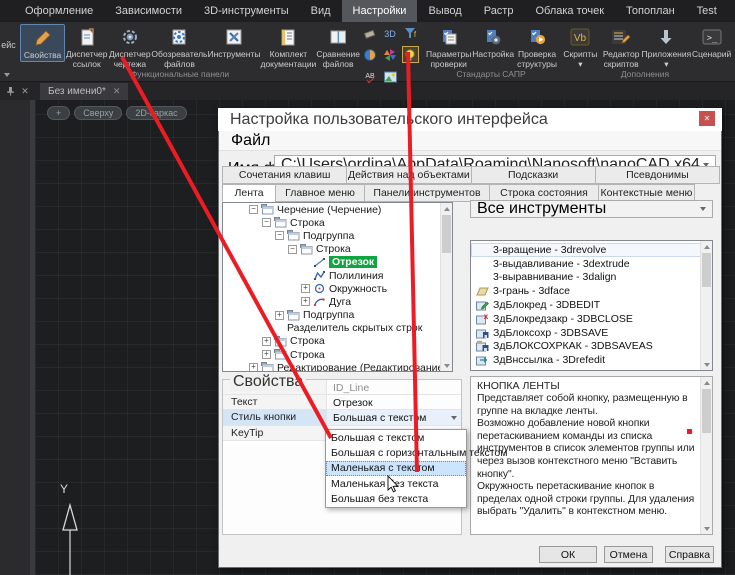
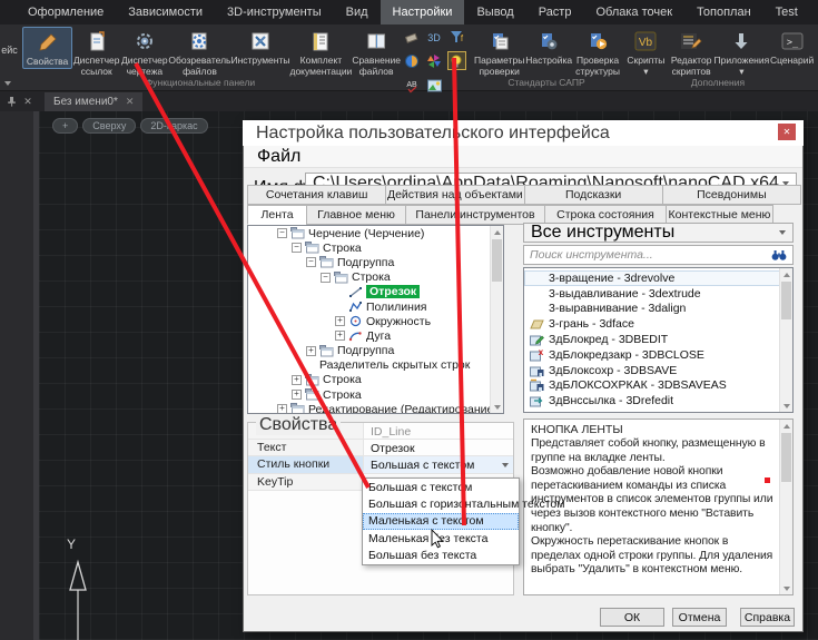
  Оформление
  Зависимости
  3D-инструменты
  Вид
  Настройки
  Вывод
  Растр
  Облака точек
  Топоплан
  Test
  Свойства
  Диспетчер
  ссылок
  Диспетчер
  четежа
  Обозреватель
  файлов
  Инструменты
  Комплект
  документации
  Сравнение
  файлов
  Параметры
  проверки
  Настройка
  Проверка
  структуры
  Vb
  Скрипты
  ▾
  Редактор
  скриптов
  Приложения
  ▾
  >_
  Сценарий
  3D
  f
  ейс
  ✕
  Без имени0*
  ✕
  +
  Сверху
  2D-аркас
  Y
  Настройка пользователского интерфейса
  ✕
  Файл
  Сочетания клавиш
  Действия на объектами
  Подсказки
  Псевдонимы
  Лента
  Главное меню
  Панели инструментов
  Строка состояния
  Контекстные меню
  −
  Черчение (Черчение)
  −
  Строка
  −
  Подгруппа
  −
  Строка
  Отрезок
  Полилиния
  +
  Окружность
  +
  Дуга
  +
  Подгруппа
  Разделитель скрытых стрк
  +
  Строка
  +
  Строка
  +
  Реактирование (Редактировани
  Все инструменты
+ Поиск инструмента...
  3-вращение - 3drevolve
  3-выдавливание - 3dextrude
  3-выравнивание - 3dalign
  3-грань - 3dface
  ЗдБлокред - 3DBEDIT
  x
  ЗдБлокредзакр - 3DBCLOSE
  ЗдБлоксохр - 3DBSAVE
  ЗдБЛОКСОХРКАК - 3DBSAVEAS
  ЗдВнссылка - 3Drefedit
  ID_Line
  Текст
  Отрезок
  Стиль кнопки
  Большая с текстм
  KeyTip
  Свойств
  КНОПКА ЛЕНТЫ
  Представляет собой кнопку, размещенную в группе на вкладке ленты.
  Возможно добавление новой кнопки перетаскиванием команды из списка инструментов в список элементов группы или через вызов контекстного меню "Вставить кнопку".
  Окружность перетаскивание кнопок в пределах одной строки группы. Для удаления выбрать "Удалить" в контекстном меню.
  Большая с текстом
  Большая с горизнтальным
  Маленькая с текстом
  Маленькаяез текста
  Большая без текста
  Функциональные панели
  Стандарты САПР
  Дополнения
  ОК
  Отмена
  Справка
